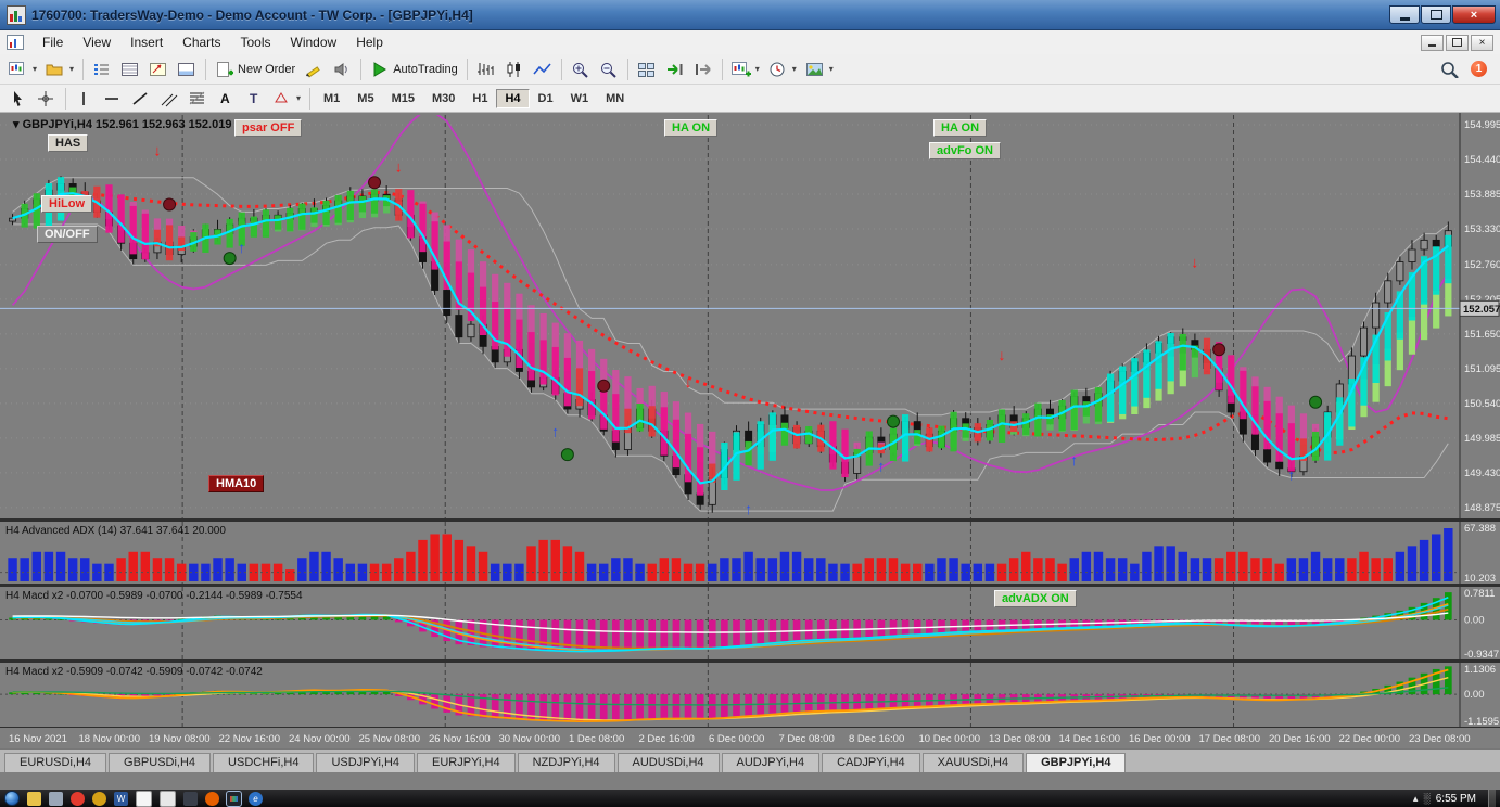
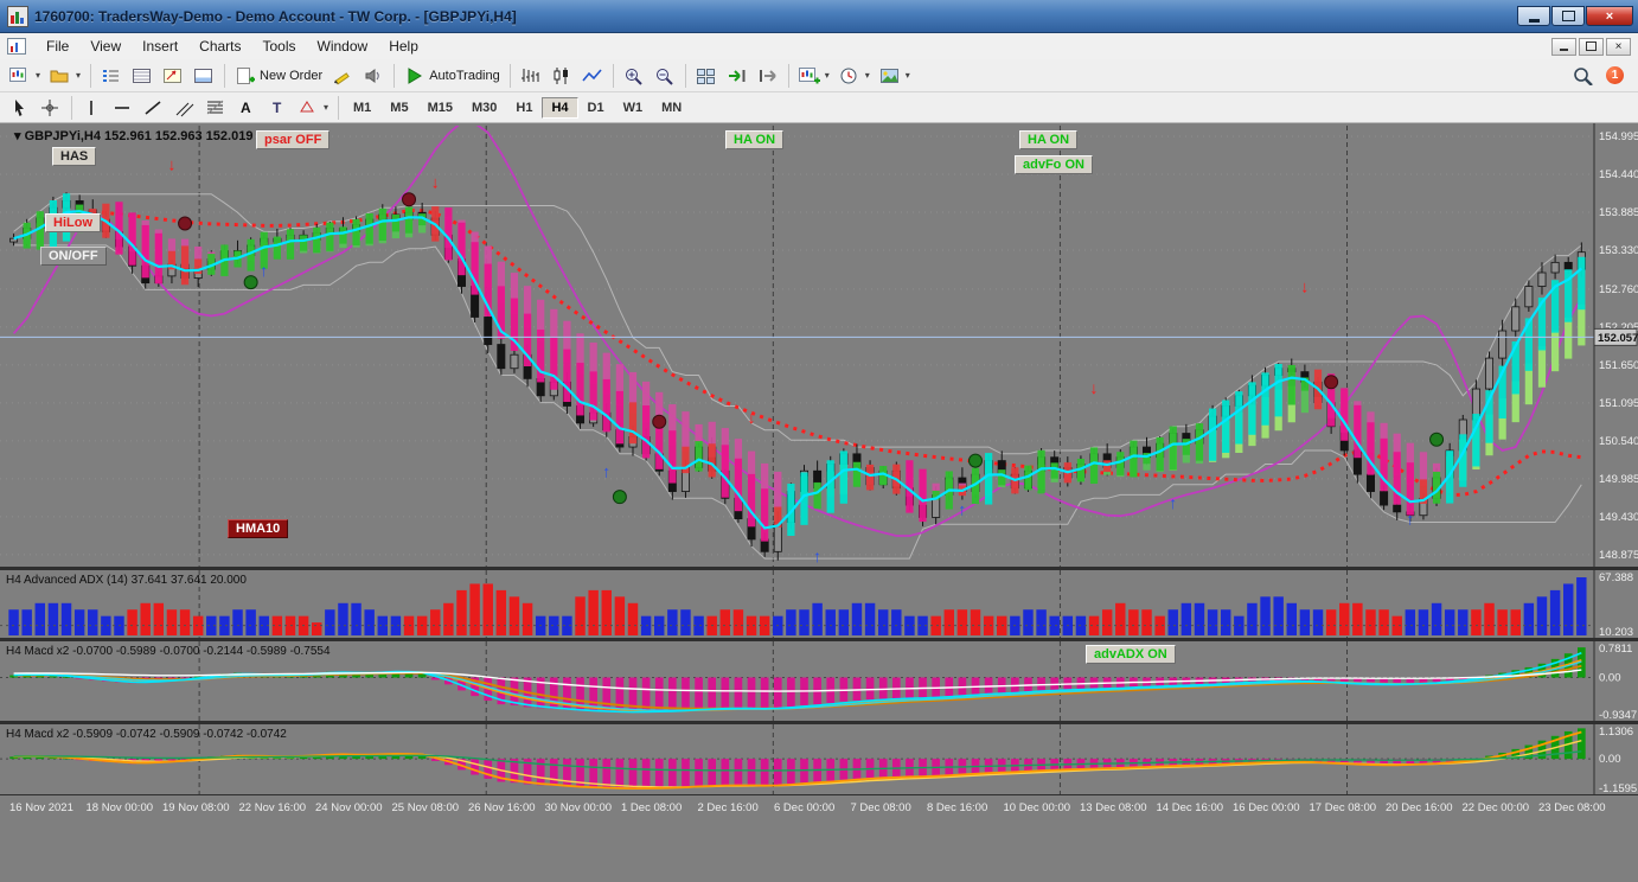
  1760700: TradersWay-Demo - Demo Account - TW Corp. - [GBPJPYi,H4]
  ×
  File
  View
  Insert
  Charts
  Tools
  Window
  Help
  ×
  ▾
  ▾
  New Order
  AutoTrading
  ▾
  ▾
  ▾
  1
  A
  T
  ▾
  M1
  M5
  M15
  M30
  H1
  H4
  D1
  W1
  MN
  ▾ GBPJPYi,H4 152.961 152.963 152.019
  HAS
  HiLow
  ON/OFF
  psar OFF
  HA ON
  HA ON
  advFo ON
  HMA10
  advADX ON
  ↓
  ↓
  ↓
  ↓
  ↓
  ↑
  ↑
  ↑
  ↑
  ↑
  ↑
  154.995
  154.440
  153.885
  153.330
  152.760
  152.205
  151.650
  151.095
  150.540
  149.985
  149.430
  148.875
  152.057
  H4 Advanced ADX (14) 37.641 37.641 20.000
  67.388
  10.203
  H4 Macd x2 -0.0700 -0.5989 -0.0700 -0.2144 -0.5989 -0.7554
  0.7811
  0.00
  -0.9347
  H4 Macd x2 -0.5909 -0.0742 -0.5909 -0.0742 -0.0742
  1.1306
  0.00
  -1.1595
  16 Nov 2021
  18 Nov 00:00
  19 Nov 08:00
  22 Nov 16:00
  24 Nov 00:00
  25 Nov 08:00
  26 Nov 16:00
  30 Nov 00:00
  1 Dec 08:00
  2 Dec 16:00
  6 Dec 00:00
  7 Dec 08:00
  8 Dec 16:00
  10 Dec 00:00
  13 Dec 08:00
  14 Dec 16:00
  16 Dec 00:00
  17 Dec 08:00
  20 Dec 16:00
  22 Dec 00:00
  23 Dec 08:00
- EURUSDi,H4
- GBPUSDi,H4
- USDCHFi,H4
- USDJPYi,H4
- EURJPYi,H4
- NZDJPYi,H4
- AUDUSDi,H4
- AUDJPYi,H4
- CADJPYi,H4
- XAUUSDi,H4
- GBPJPYi,H4
- W
- e
- ▴
- ░
- 6:55 PM
